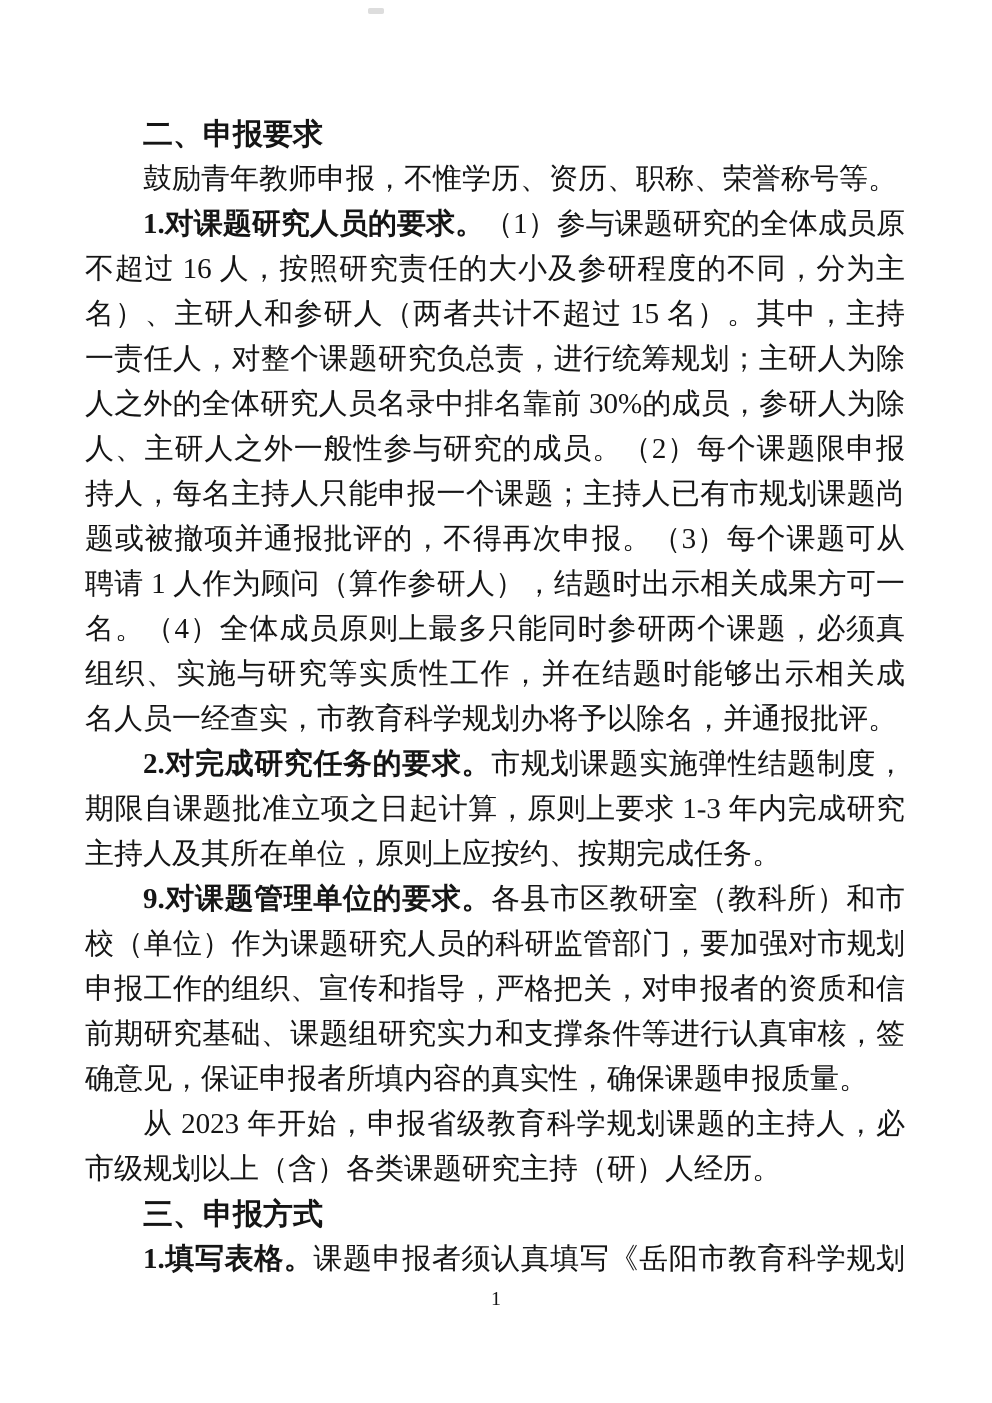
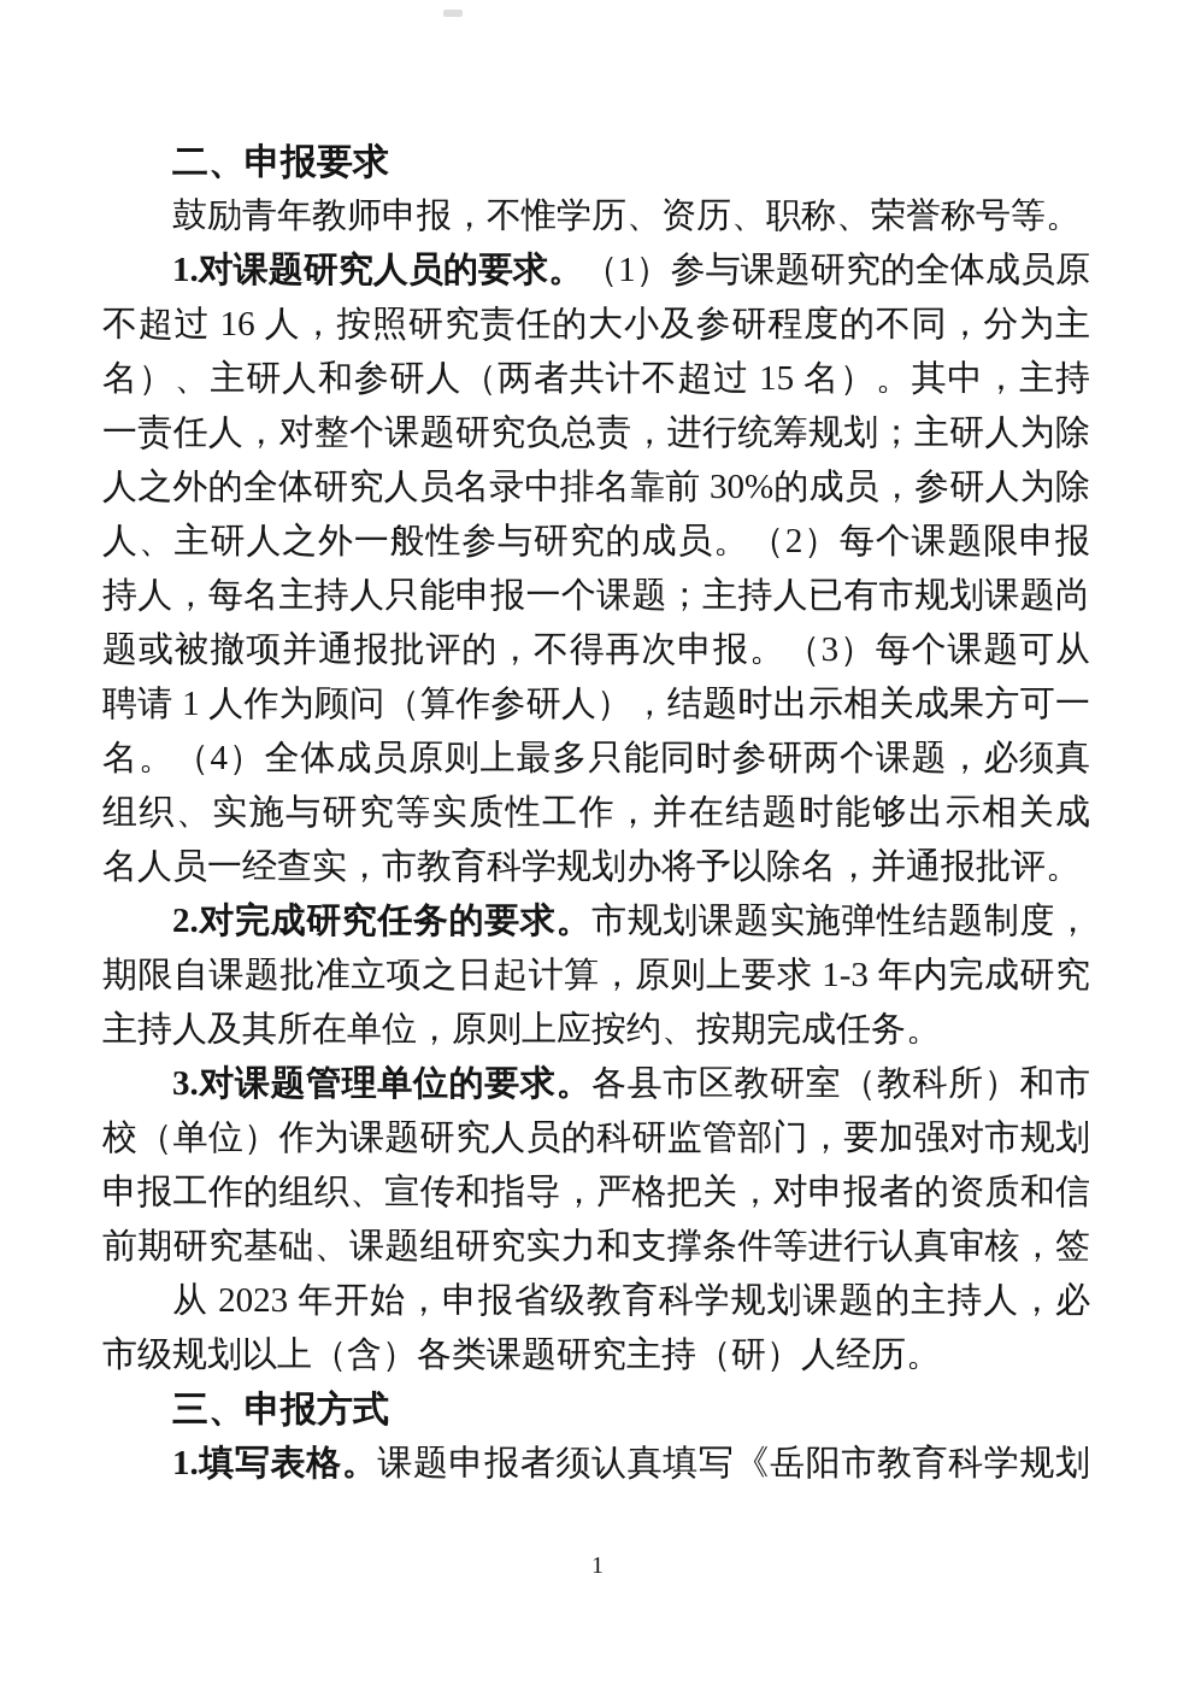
  二、申报要求
  鼓励青年教师申报，不惟学历、资历、职称、荣誉称号等。
  1.对课题研究人员的要求。（1）参与课题研究的全体成员原
  不超过 16 人，按照研究责任的大小及参研程度的不同，分为主
  名）、主研人和参研人（两者共计不超过 15 名）。其中，主持
  一责任人，对整个课题研究负总责，进行统筹规划；主研人为除
  人之外的全体研究人员名录中排名靠前 30%的成员，参研人为除
  人、主研人之外一般性参与研究的成员。（2）每个课题限申报
  持人，每名主持人只能申报一个课题；主持人已有市规划课题尚
  题或被撤项并通报批评的，不得再次申报。（3）每个课题可从
  聘请 1 人作为顾问（算作参研人），结题时出示相关成果方可一
  名。（4）全体成员原则上最多只能同时参研两个课题，必须真
  组织、实施与研究等实质性工作，并在结题时能够出示相关成
  名人员一经查实，市教育科学规划办将予以除名，并通报批评。
  2.对完成研究任务的要求。市规划课题实施弹性结题制度，
  期限自课题批准立项之日起计算，原则上要求 1-3 年内完成研究
  主持人及其所在单位，原则上应按约、按期完成任务。
- 9.对课题管理单位的要求。各县市区教研室（教科所）和市
+ 3.对课题管理单位的要求。各县市区教研室（教科所）和市
  校（单位）作为课题研究人员的科研监管部门，要加强对市规划
  申报工作的组织、宣传和指导，严格把关，对申报者的资质和信
  前期研究基础、课题组研究实力和支撑条件等进行认真审核，签
- 确意见，保证申报者所填内容的真实性，确保课题申报质量。
  从 2023 年开始，申报省级教育科学规划课题的主持人，必
  市级规划以上（含）各类课题研究主持（研）人经历。
  三、申报方式
  1.填写表格。课题申报者须认真填写《岳阳市教育科学规划
  1
